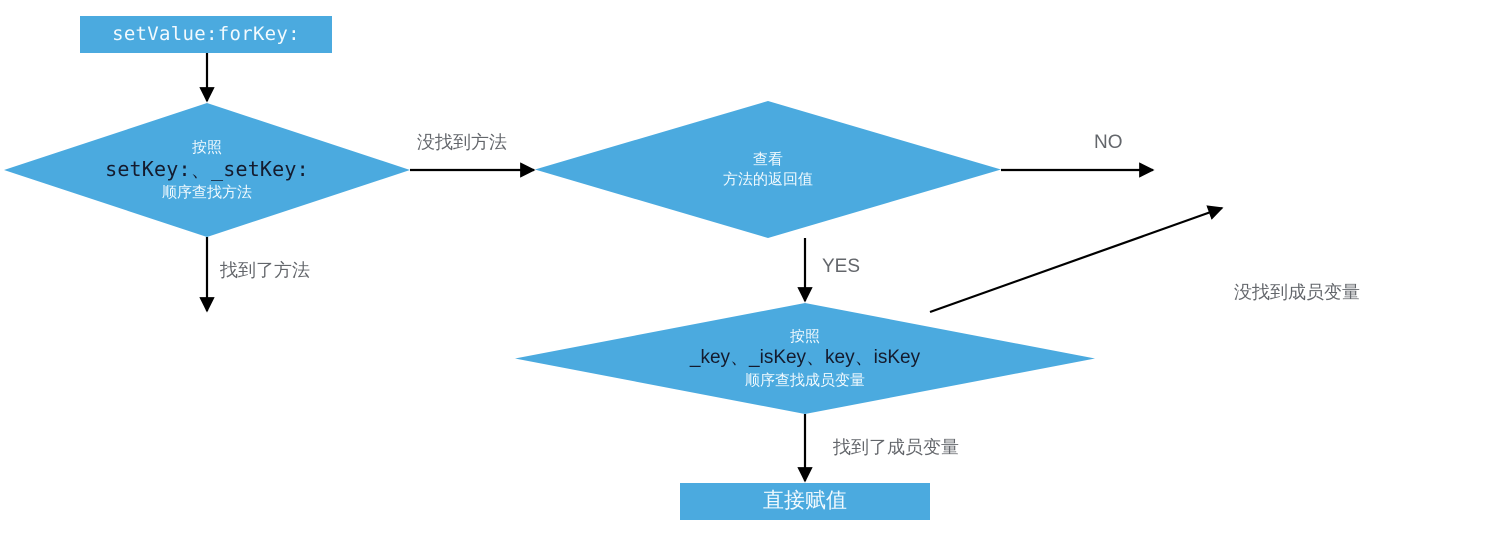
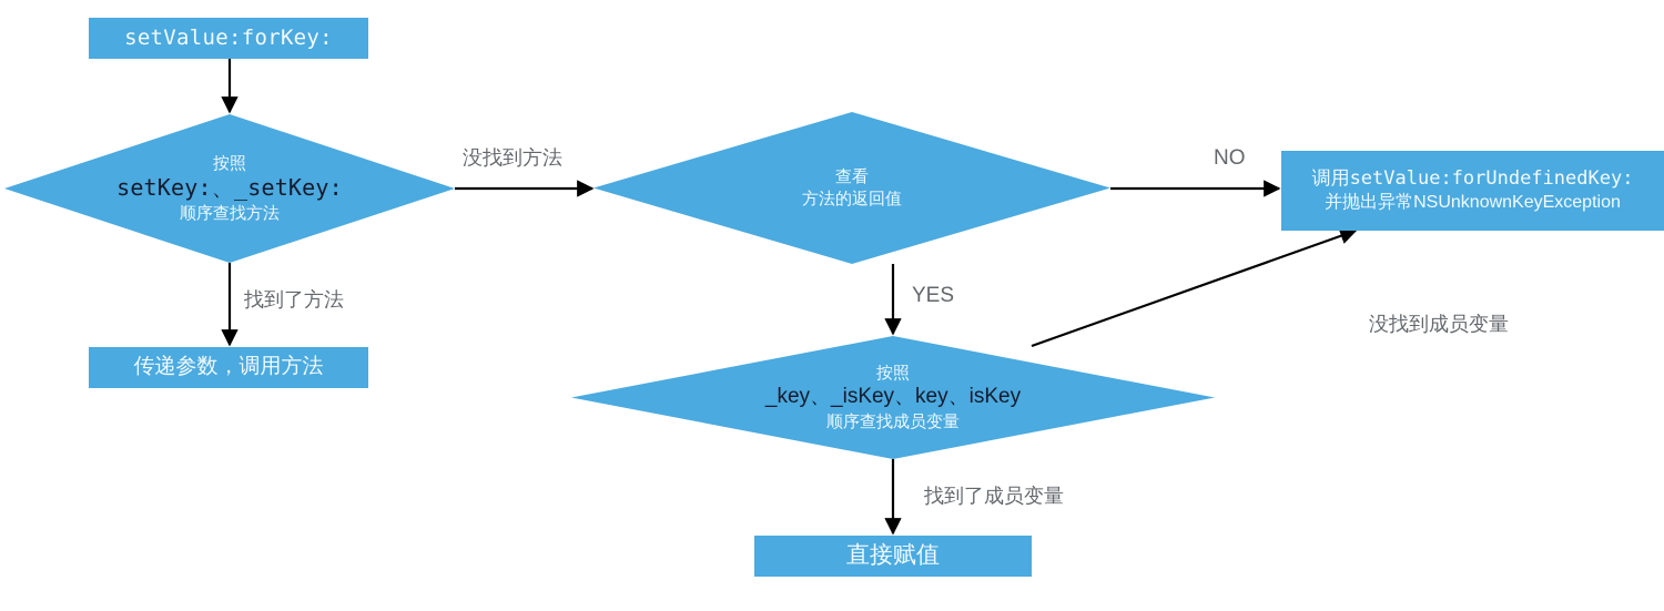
  setValue:forKey:
  按照
  setKey:、_setKey:
  顺序查找方法
  查看
  方法的返回值
+ 调用setValue:forUndefinedKey:
+ 并抛出异常NSUnknownKeyException
+ 传递参数，调用方法
  按照
  _key、_isKey、key、isKey
  顺序查找成员变量
  直接赋值
  没找到方法
  找到了方法
  NO
  YES
  没找到成员变量
  找到了成员变量
